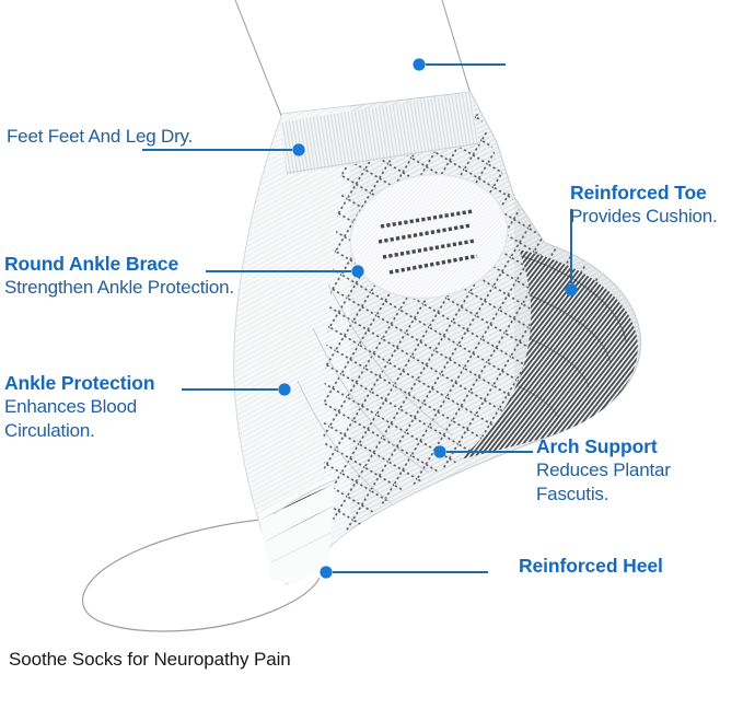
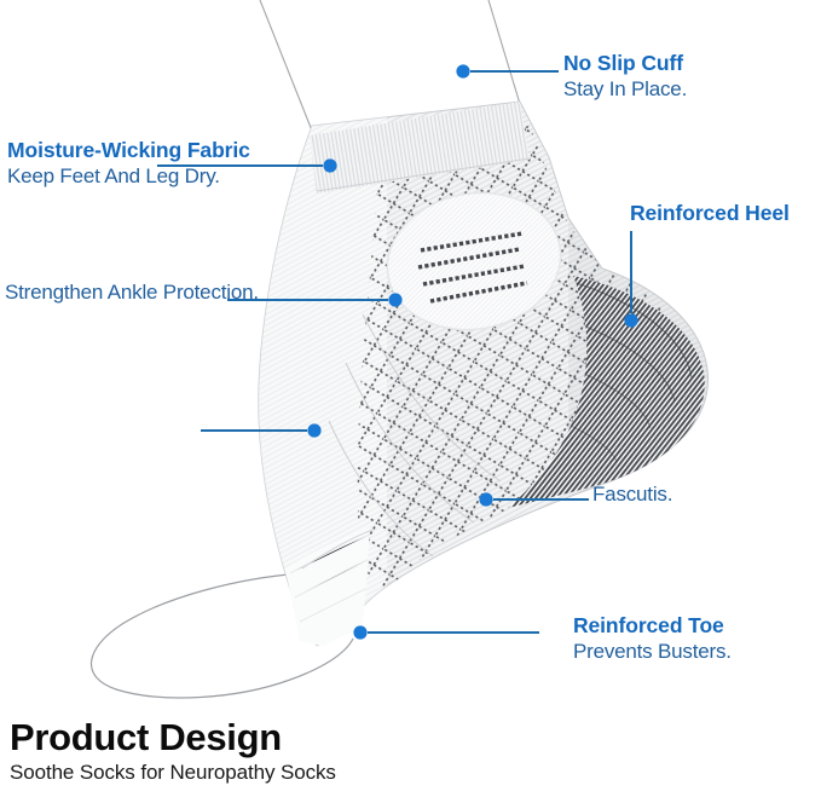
+ No Slip Cuff
+ Stay In Place.
+ Moisture-Wicking Fabric
- Feet Feet And Leg Dry.
+ Keep Feet And Leg Dry.
- Reinforced Toe
+ Reinforced Heel
- Provides Cushion.
- Round Ankle Brace
  Strengthen Ankle Protection.
- Ankle Protection
- Enhances Blood
- Circulation.
- Arch Support
- Reduces Plantar
  Fascutis.
- Reinforced Heel
+ Reinforced Toe
+ Prevents Busters.
+ Product Design
- Soothe Socks for Neuropathy Pain
+ Soothe Socks for Neuropathy Socks
